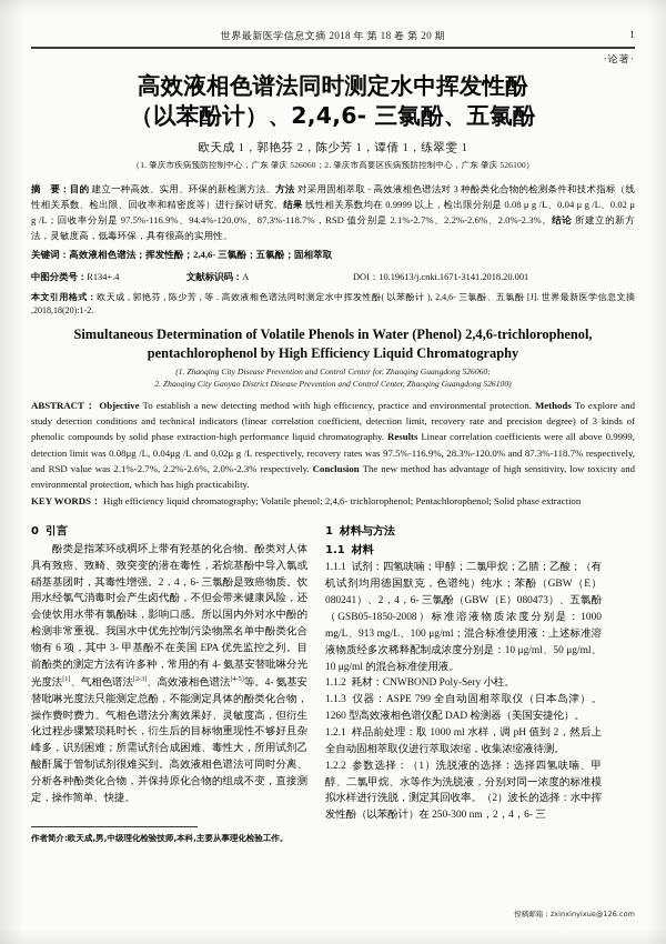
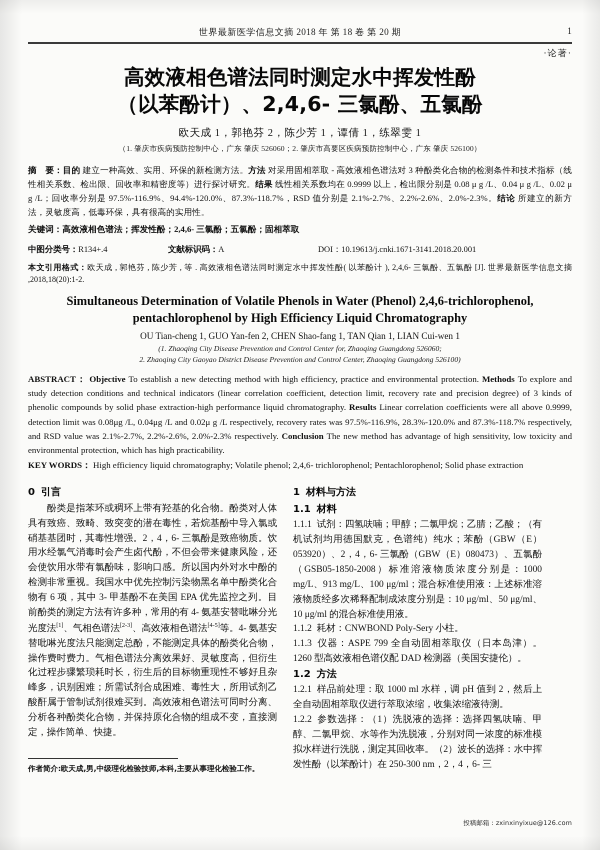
  世界最新医学信息文摘 2018 年 第 18 卷 第 20 期
  1
  ·论著·
  高效液相色谱法同时测定水中挥发性酚
  （以苯酚计）、2,4,6- 三氯酚、五氯酚
  欧天成 1，郭艳芬 2，陈少芳 1，谭倩 1，练翠雯 1
  （1. 肇庆市疾病预防控制中心，广东 肇庆 526060；2. 肇庆市高要区疾病预防控制中心，广东 肇庆 526100）
  摘 要：目的 建立一种高效、实用、环保的新检测方法。方法 对采用固相萃取 - 高效液相色谱法对 3 种酚类化合物的检测条件和技术指标（线性相关系数、检出限、回收率和精密度等）进行探讨研究。结果 线性相关系数均在 0.9999 以上，检出限分别是 0.08 μ g /L、0.04 μ g /L、0.02 μ g /L；回收率分别是 97.5%-116.9%、94.4%-120.0%、87.3%-118.7%，RSD 值分别是 2.1%-2.7%、2.2%-2.6%、2.0%-2.3%。结论 所建立的新方法，灵敏度高，低毒环保，具有很高的实用性。
  关键词：高效液相色谱法；挥发性酚；2,4,6- 三氯酚；五氯酚；固相萃取
  中图分类号：R134+.4
  文献标识码：A
  DOI：10.19613/j.cnki.1671-3141.2018.20.001
  本文引用格式：欧天成 , 郭艳芬 , 陈少芳 , 等 . 高效液相色谱法同时测定水中挥发性酚( 以苯酚计 ), 2,4,6- 三氯酚、五氯酚 [J]. 世界最新医学信息文摘 ,2018,18(20):1-2.
  Simultaneous Determination of Volatile Phenols in Water (Phenol) 2,4,6-trichlorophenol,
  pentachlorophenol by High Efficiency Liquid Chromatography
+ OU Tian-cheng 1, GUO Yan-fen 2, CHEN Shao-fang 1, TAN Qian 1, LIAN Cui-wen 1
  (1. Zhaoqing City Disease Prevention and Control Center for, Zhaoqing Guangdong 526060;
  2. Zhaoqing City Gaoyao District Disease Prevention and Control Center, Zhaoqing Guangdong 526100)
  ABSTRACT： Objective To establish a new detecting method with high efficiency, practice and environmental protection. Methods To explore and study detection conditions and technical indicators (linear correlation coefficient, detection limit, recovery rate and precision degree) of 3 kinds of phenolic compounds by solid phase extraction-high performance liquid chromatography. Results Linear correlation coefficients were all above 0.9999, detection limit was 0.08μg /L, 0.04μg /L and 0.02μ g /L respectively, recovery rates was 97.5%-116.9%, 28.3%-120.0% and 87.3%-118.7% respectively, and RSD value was 2.1%-2.7%, 2.2%-2.6%, 2.0%-2.3% respectively. Conclusion The new method has advantage of high sensitivity, low toxicity and environmental protection, which has high practicability.
  KEY WORDS： High efficiency liquid chromatography; Volatile phenol; 2,4,6- trichlorophenol; Pentachlorophenol; Solid phase extraction
  0 引言
  酚类是指苯环或稠环上带有羟基的化合物。酚类对人体具有致癌、致畸、致突变的潜在毒性，若烷基酚中导入氯或硝基基团时，其毒性增强。2，4，6- 三氯酚是致癌物质。饮用水经氯气消毒时会产生卤代酚，不但会带来健康风险，还会使饮用水带有氯酚味，影响口感。所以国内外对水中酚的检测非常重视。我国水中优先控制污染物黑名单中酚类化合物有 6 项，其中 3- 甲基酚不在美国 EPA 优先监控之列。目前酚类的测定方法有许多种，常用的有 4- 氨基安替吡啉分光光度法 、气相色谱法 、高效液相色谱法 等。4- 氨基安替吡啉光度法只能测定总酚，不能测定具体的酚类化合物，操作费时费力。气相色谱法分离效果好、灵敏度高，但衍生化过程步骤繁琐耗时长，衍生后的目标物重现性不够好且杂峰多，识别困难；所需试剂合成困难、毒性大，所用试剂乙酸酐属于管制试剂很难买到。高效液相色谱法可同时分离、分析各种酚类化合物，并保持原化合物的组成不变，直接测定，操作简单、快捷。
  作者简介:欧天成,男,中级理化检验技师,本科,主要从事理化检验工作。
  1 材料与方法
  1.1 材料
- 1.1.1 试剂：四氢呋喃；甲醇；二氯甲烷；乙腈；乙酸；（有机试剂均用德国默克，色谱纯）纯水；苯酚（GBW（E）080241）、2，4，6- 三氯酚（GBW（E）080473）、五氯酚（GSB05-1850-2008）标准溶液物质浓度分别是：1000 mg/L、913 mg/L、100 μg/ml；混合标准使用液：上述标准溶液物质经多次稀释配制成浓度分别是：10 μg/ml、50 μg/ml、10 μg/ml 的混合标准使用液。
+ 1.1.1 试剂：四氢呋喃；甲醇；二氯甲烷；乙腈；乙酸；（有机试剂均用德国默克，色谱纯）纯水；苯酚（GBW（E）053920）、2，4，6- 三氯酚（GBW（E）080473）、五氯酚（GSB05-1850-2008）标准溶液物质浓度分别是：1000 mg/L、913 mg/L、100 μg/ml；混合标准使用液：上述标准溶液物质经多次稀释配制成浓度分别是：10 μg/ml、50 μg/ml、10 μg/ml 的混合标准使用液。
  1.1.2 耗材：CNWBOND Poly-Sery 小柱。
  1.1.3 仪器：ASPE 799 全自动固相萃取仪（日本岛津）。1260 型高效液相色谱仪配 DAD 检测器（美国安捷伦）。
+ 1.2 方法
  1.2.1 样品前处理：取 1000 ml 水样，调 pH 值到 2，然后上全自动固相萃取仪进行萃取浓缩，收集浓缩液待测。
  1.2.2 参数选择：（1）洗脱液的选择：选择四氢呋喃、甲醇、二氯甲烷、水等作为洗脱液，分别对同一浓度的标准模拟水样进行洗脱，测定其回收率。（2）波长的选择：水中挥发性酚（以苯酚计）在 250-300 nm，2，4，6- 三
